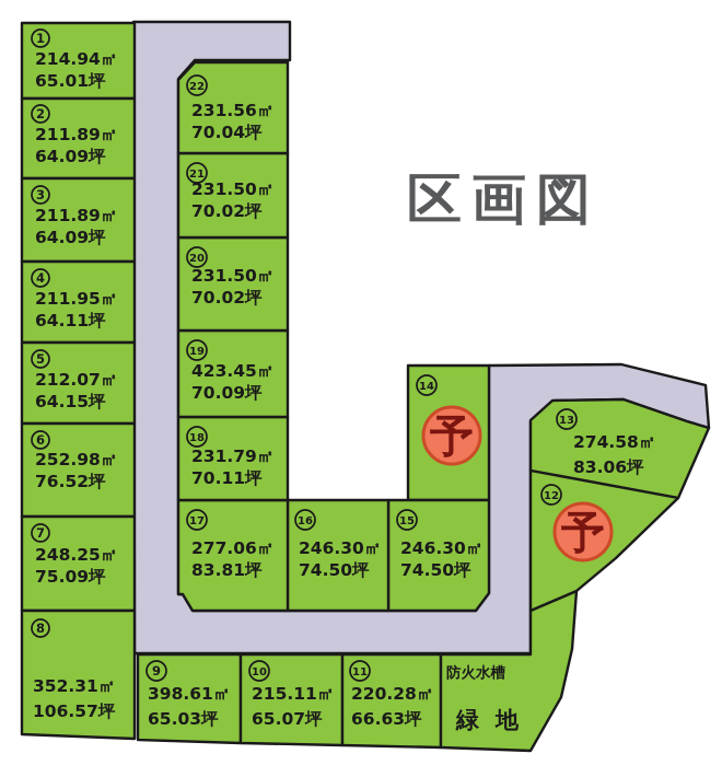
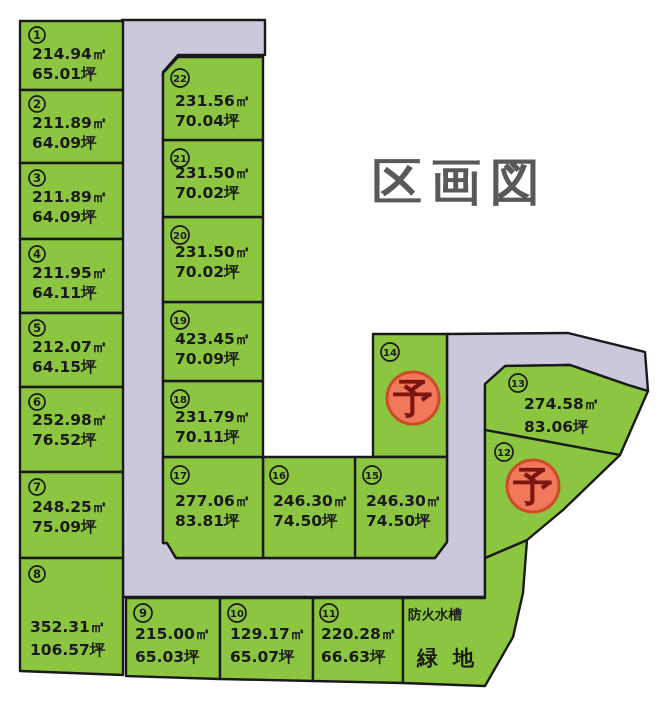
  区画図
  1
  214.94㎡
  65.01坪
  2
  211.89㎡
  64.09坪
  3
  211.89㎡
  64.09坪
  4
  211.95㎡
  64.11坪
  5
  212.07㎡
  64.15坪
  6
  252.98㎡
  76.52坪
  7
  248.25㎡
  75.09坪
  8
  352.31㎡
  106.57坪
  9
- 398.61㎡
+ 215.00㎡
  65.03坪
  10
- 215.11㎡
+ 129.17㎡
  65.07坪
  11
  220.28㎡
  66.63坪
  防火水槽
  緑地
  13
  274.58㎡
  83.06坪
  12
  予
  14
  予
  15
  246.30㎡
  74.50坪
  16
  246.30㎡
  74.50坪
  17
  277.06㎡
  83.81坪
  18
  231.79㎡
  70.11坪
  19
  423.45㎡
  70.09坪
  20
  231.50㎡
  70.02坪
  21
  231.50㎡
  70.02坪
  22
  231.56㎡
  70.04坪
